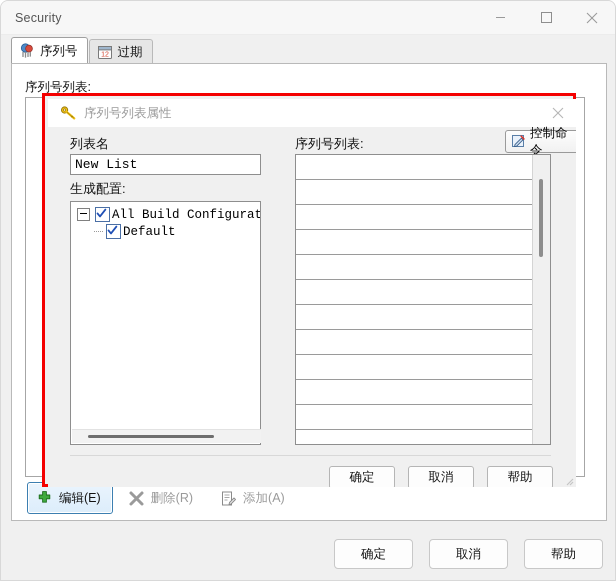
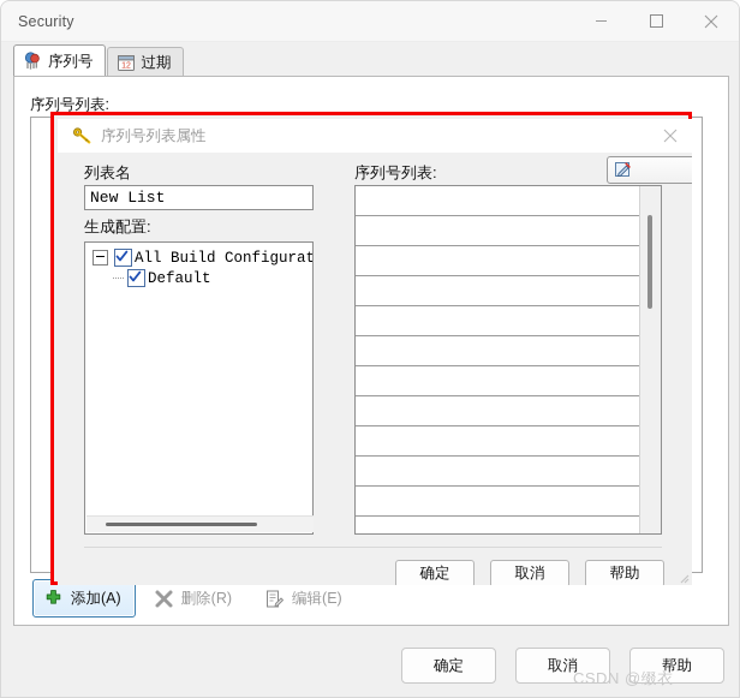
  Security
  序列号
  过期
  序列号列表:
- 编辑(E)
+ 添加(A)
  删除(R)
- 添加(A)
+ 编辑(E)
  确定
  取消
  帮助
  序列号列表属性
  列表名
  New List
  生成配置:
  All Build Configurat
  Default
  序列号列表:
- 控制命令
  确定
  取消
  帮助
+ CSDN @缀衣
